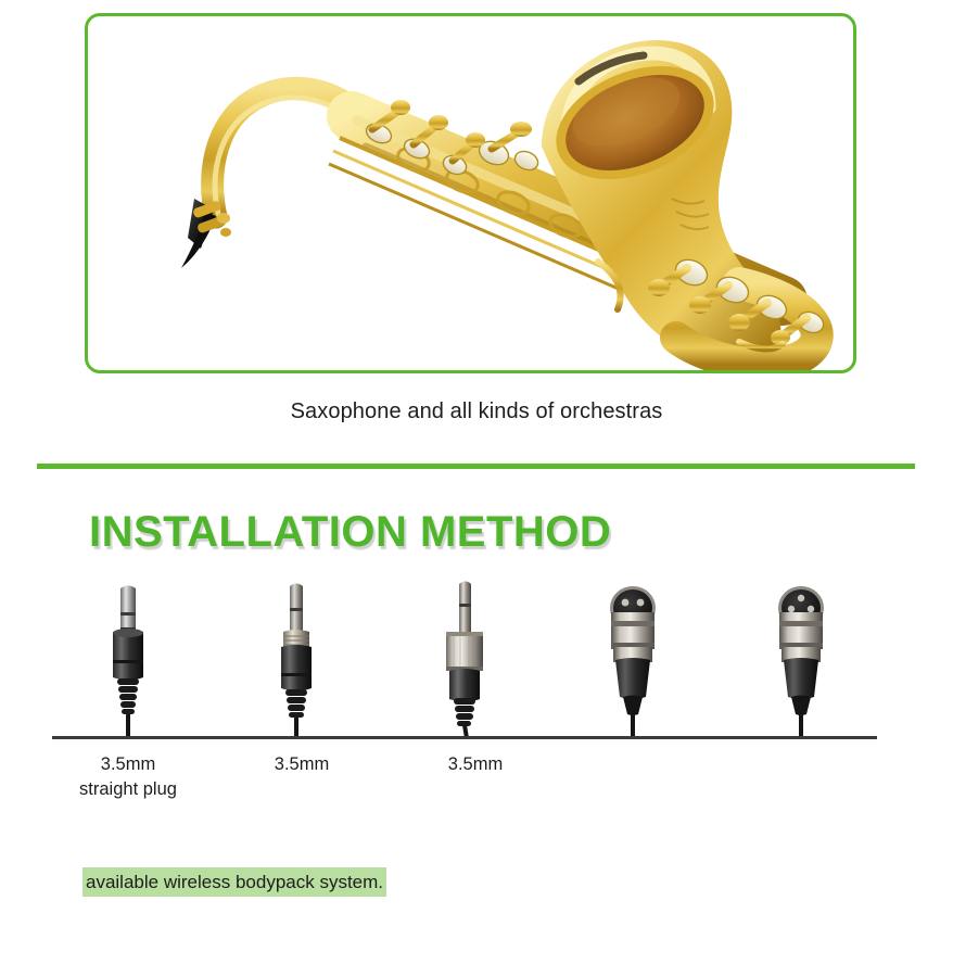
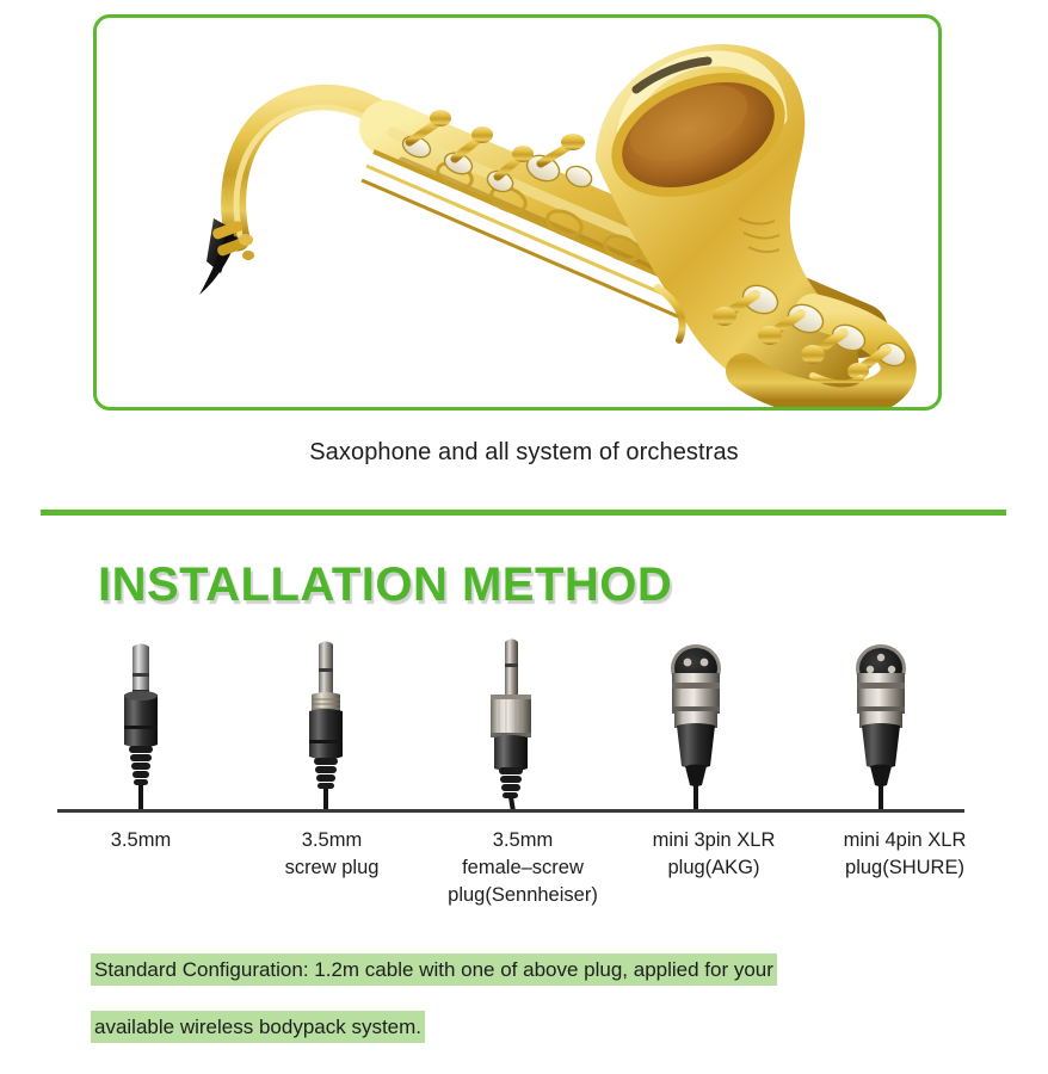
- Saxophone and all kinds of orchestras
+ Saxophone and all system of orchestras
  INSTALLATION METHOD
  3.5mm
- straight plug
  3.5mm
+ screw plug
  3.5mm
+ female–screw
+ plug(Sennheiser)
+ mini 3pin XLR
+ plug(AKG)
+ mini 4pin XLR
+ plug(SHURE)
+ Standard Configuration: 1.2m cable with one of above plug, applied for your
  available wireless bodypack system.
